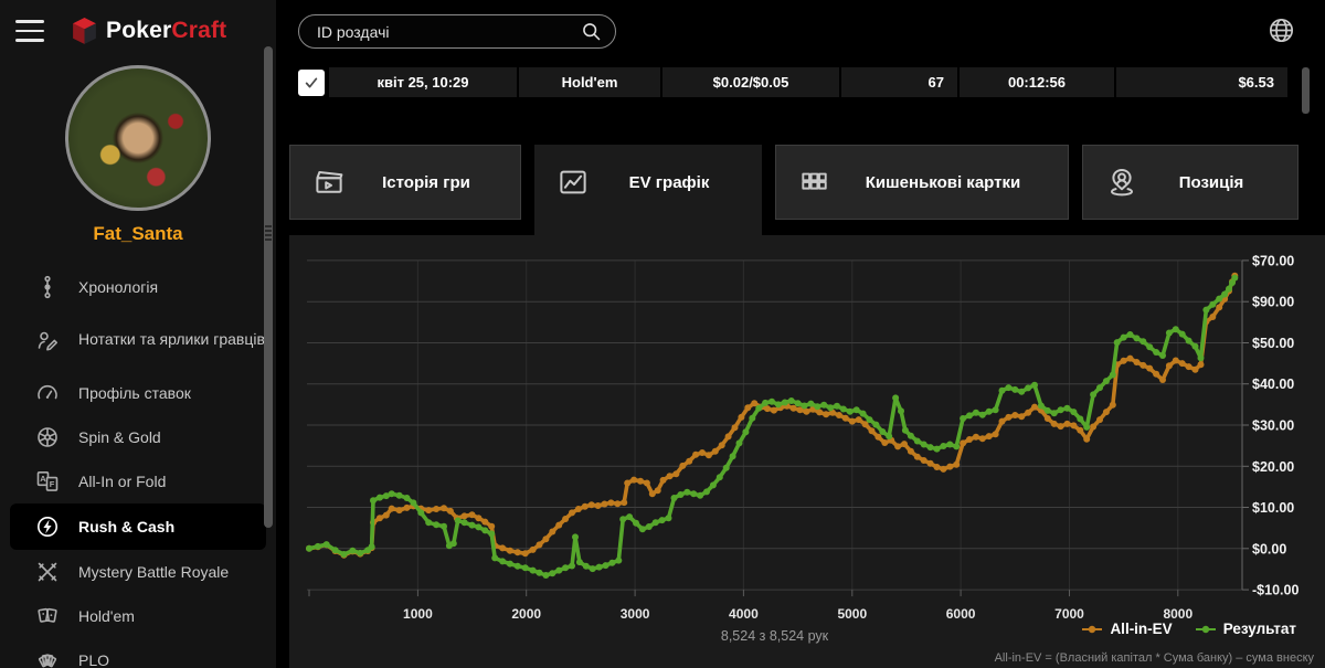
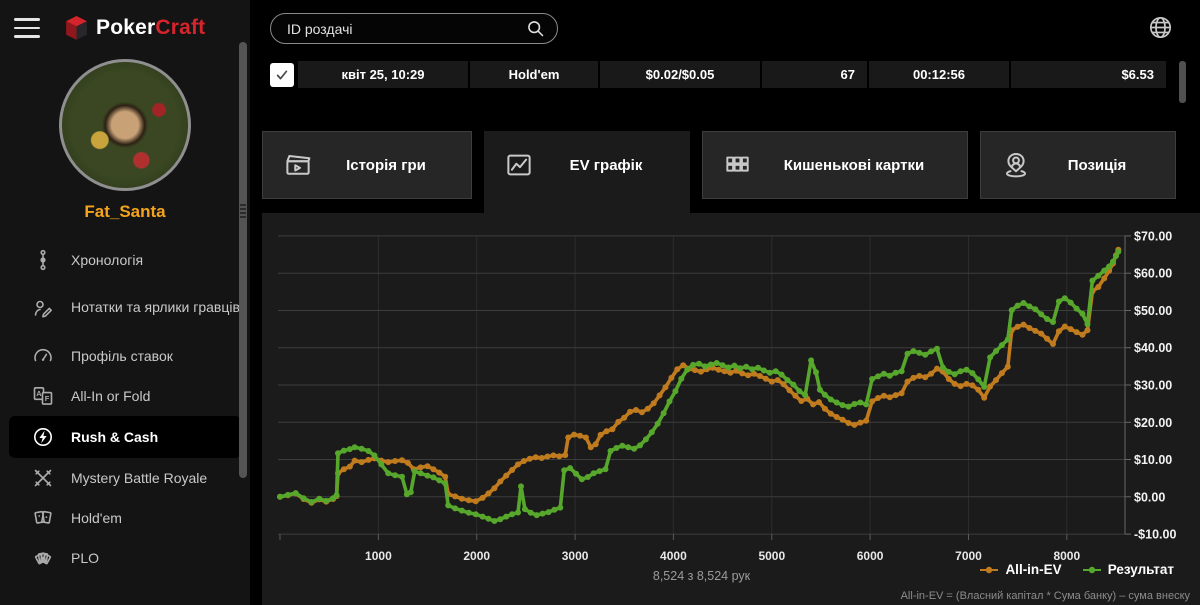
  PokerCraft
  Fat_Santa
  Хронологія
  Нотатки та ярлики гравців
  Профіль ставок
- Spin & Gold
  A
  F
  All-In or Fold
  Rush & Cash
  Mystery Battle Royale
  Hold'em
  PLO
  ID роздачі
  квіт 25, 10:29
  Hold'em
  $0.02/$0.05
  67
  00:12:56
  $6.53
  Історія гри
  EV графік
  Кишенькові картки
  Позиція
  $70.00
- $90.00
+ $60.00
  $50.00
  $40.00
  $30.00
  $20.00
  $10.00
  $0.00
  -$10.00
  1000
  2000
  3000
  4000
  5000
  6000
  7000
  8000
  8,524 з 8,524 рук
  All-in-EV
  Результат
  All-in-EV = (Власний капітал * Сума банку) – сума внеску
